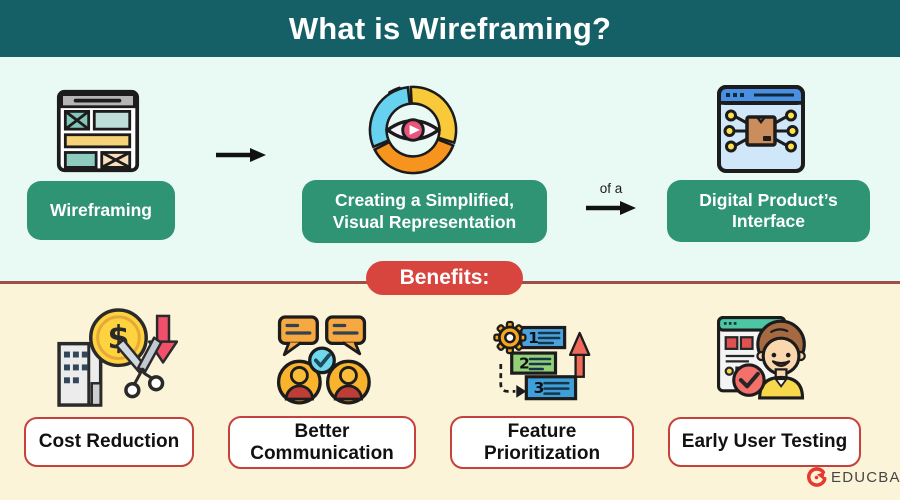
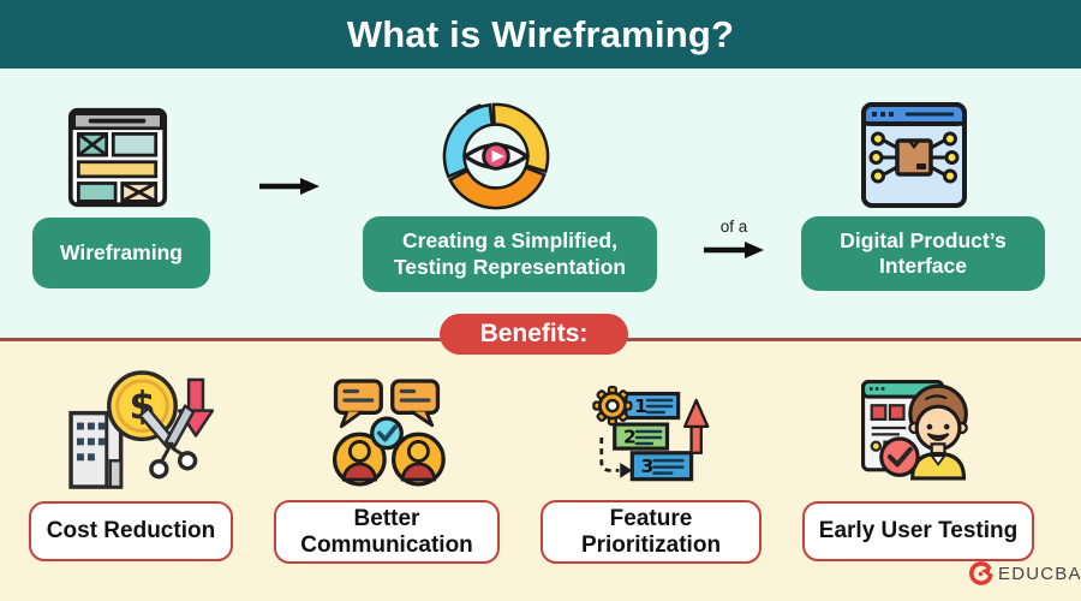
  What is Wireframing?
  Wireframing
- Creating a Simplified, Visual Representation
+ Creating a Simplified, Testing Representation
  of a
  Digital Product’s Interface
  Benefits:
  $
  1
  2
  3
  Cost Reduction
  Better Communication
  Feature Prioritization
  Early User Testing
  EDUCBA
